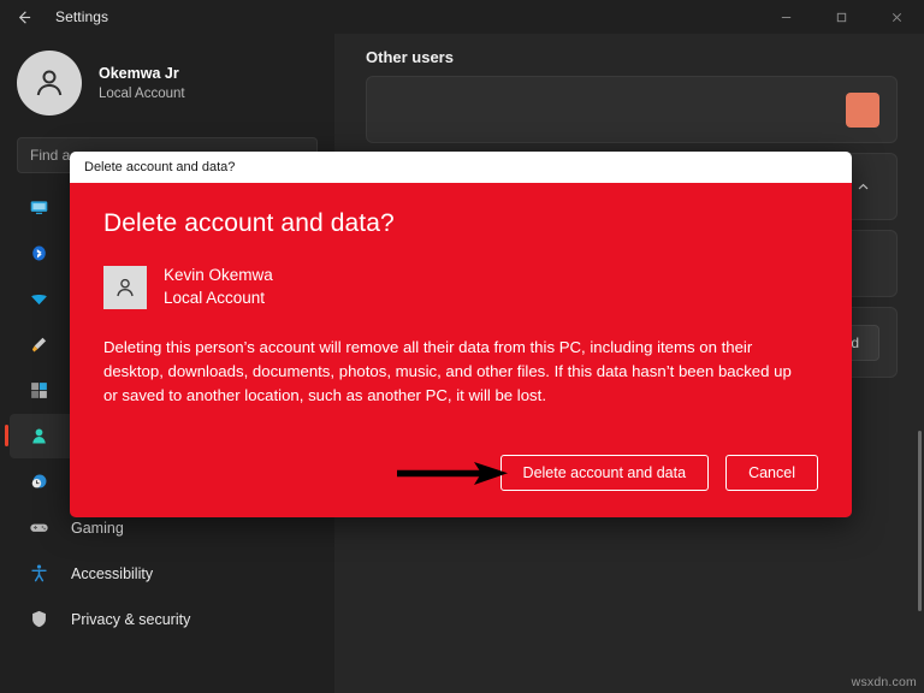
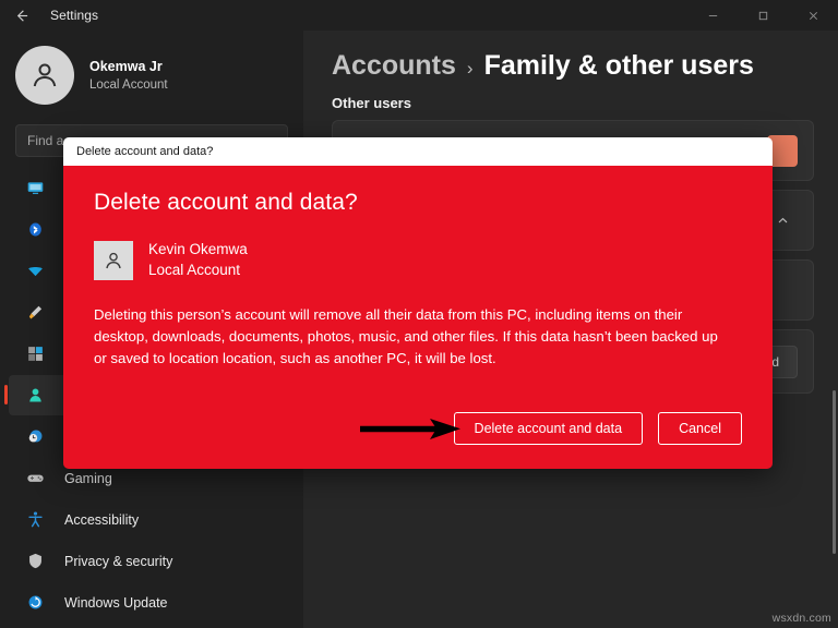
  Settings
  Okemwa Jr
  Local Account
  Find a
  Gaming
  Accessibility
  Privacy & security
+ Windows Update
+ Accounts
+ ›
+ Family & other users
  Other users
  wsxdn.com
  Delete account and data?
  Delete account and data?
  Kevin Okemwa
  Local Account
- Deleting this person’s account will remove all their data from this PC, including items on their desktop, downloads, documents, photos, music, and other files. If this data hasn’t been backed up or saved to another location, such as another PC, it will be lost.
+ Deleting this person’s account will remove all their data from this PC, including items on their desktop, downloads, documents, photos, music, and other files. If this data hasn’t been backed up or saved to location location, such as another PC, it will be lost.
  Delete account and data
  Cancel
